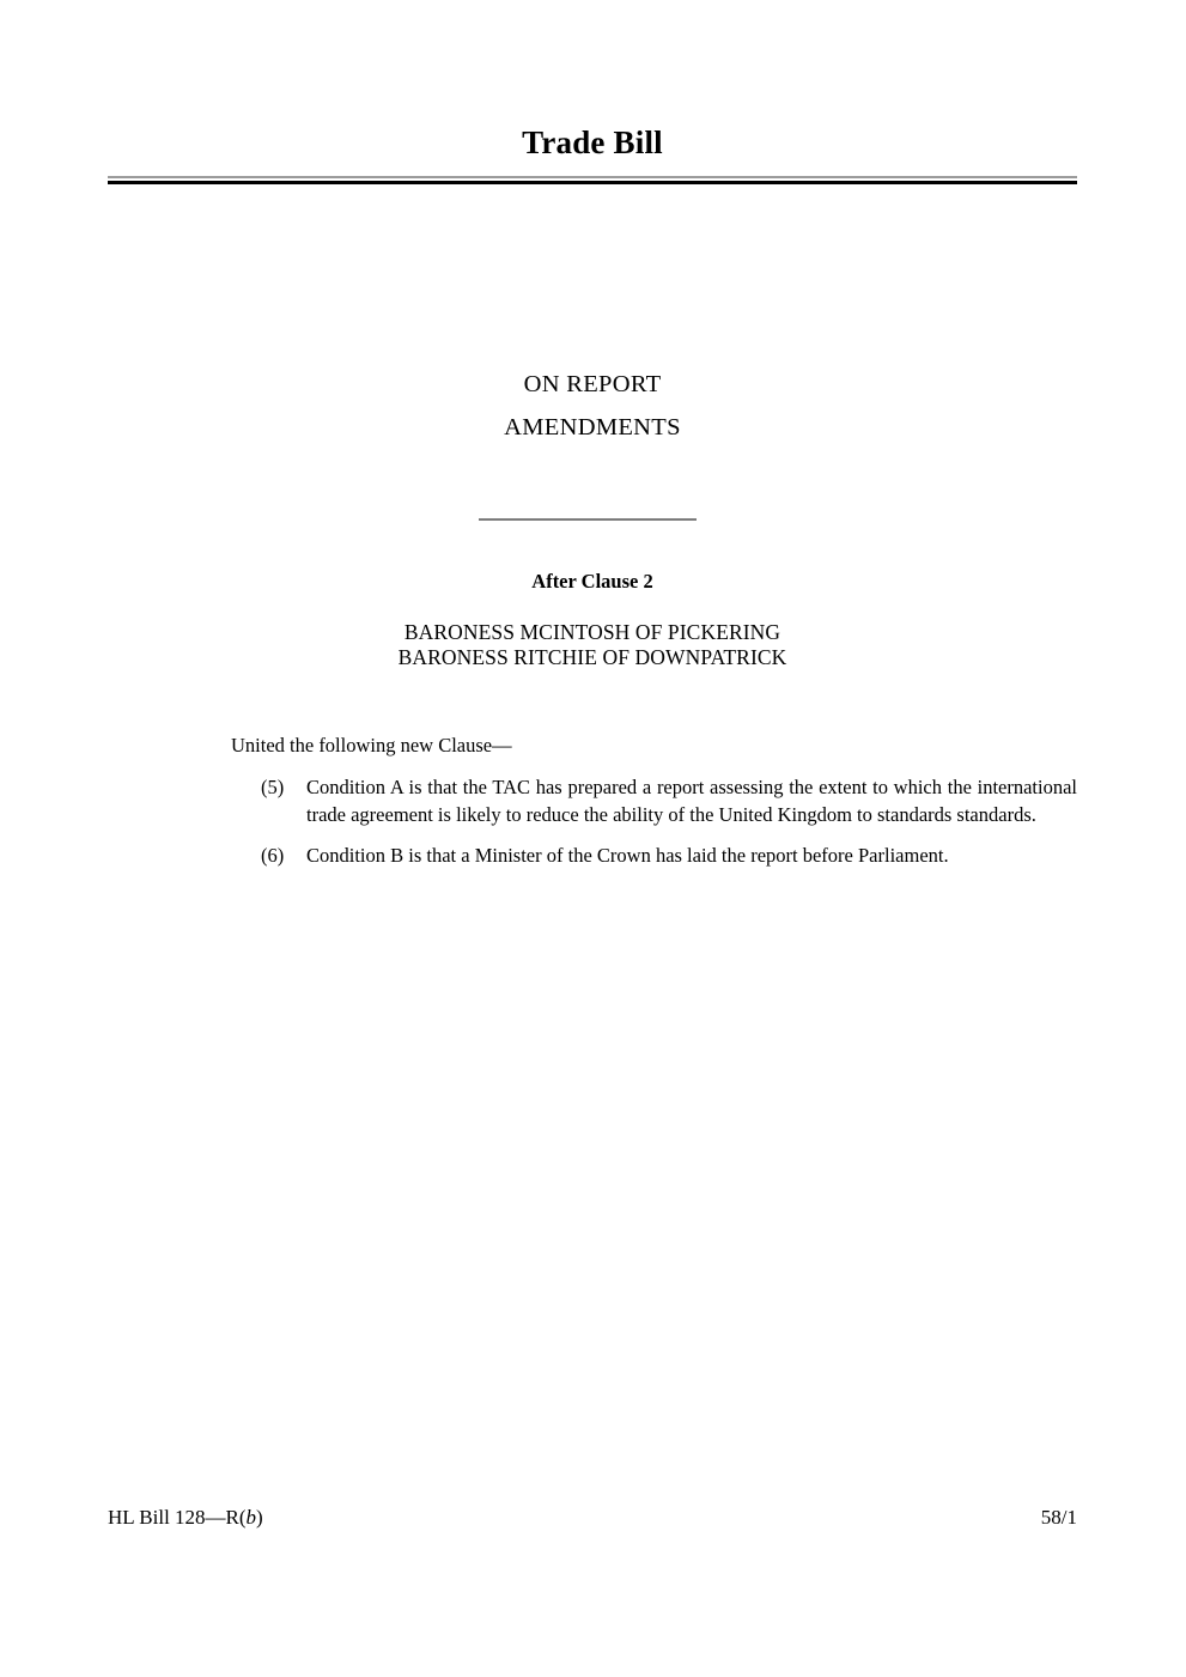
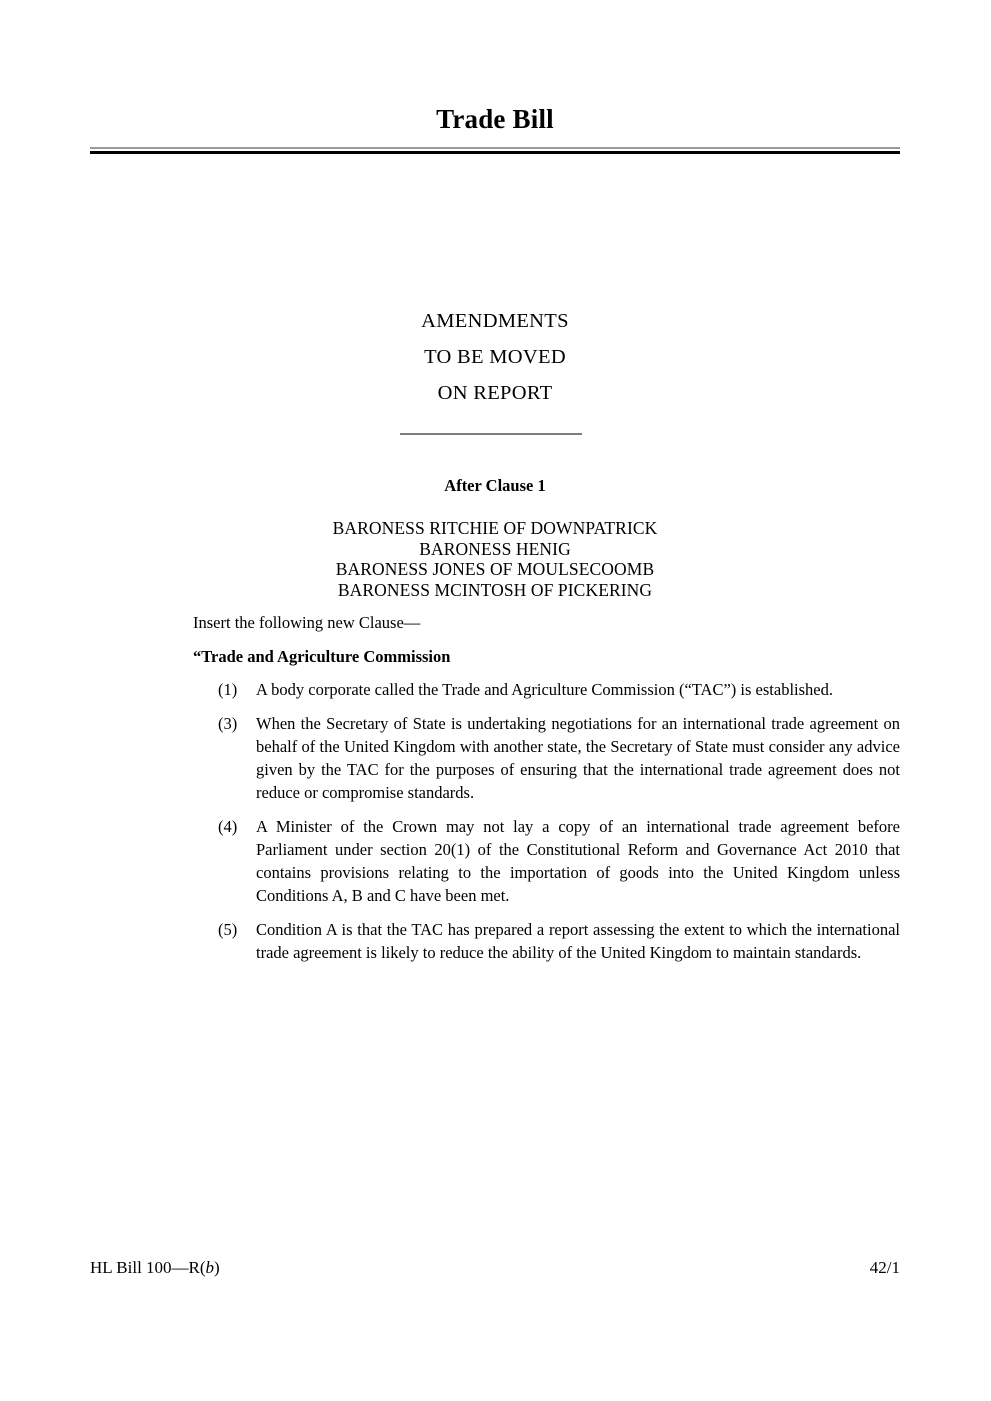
  Trade Bill
- ON REPORT
+ AMENDMENTS
+ TO BE MOVED
- AMENDMENTS
+ ON REPORT
- After Clause 2
+ After Clause 1
- BARONESS MCINTOSH OF PICKERING
+ BARONESS RITCHIE OF DOWNPATRICK
+ BARONESS HENIG
+ BARONESS JONES OF MOULSECOOMB
- BARONESS RITCHIE OF DOWNPATRICK
+ BARONESS MCINTOSH OF PICKERING
- United the following new Clause—
+ Insert the following new Clause—
+ “Trade and Agriculture Commission
+ (1)
+ A body corporate called the Trade and Agriculture Commission (“TAC”) is established.
+ (3)
+ When the Secretary of State is undertaking negotiations for an international trade agreement on behalf of the United Kingdom with another state, the Secretary of State must consider any advice given by the TAC for the purposes of ensuring that the international trade agreement does not reduce or compromise standards.
+ (4)
+ A Minister of the Crown may not lay a copy of an international trade agreement before Parliament under section 20(1) of the Constitutional Reform and Governance Act 2010 that contains provisions relating to the importation of goods into the United Kingdom unless Conditions A, B and C have been met.
  (5)
- Condition A is that the TAC has prepared a report assessing the extent to which the international trade agreement is likely to reduce the ability of the United Kingdom to standards standards.
+ Condition A is that the TAC has prepared a report assessing the extent to which the international trade agreement is likely to reduce the ability of the United Kingdom to maintain standards.
- (6)
- Condition B is that a Minister of the Crown has laid the report before Parliament.
- HL Bill 128—R(b)
+ HL Bill 100—R(b)
- 58/1
+ 42/1
